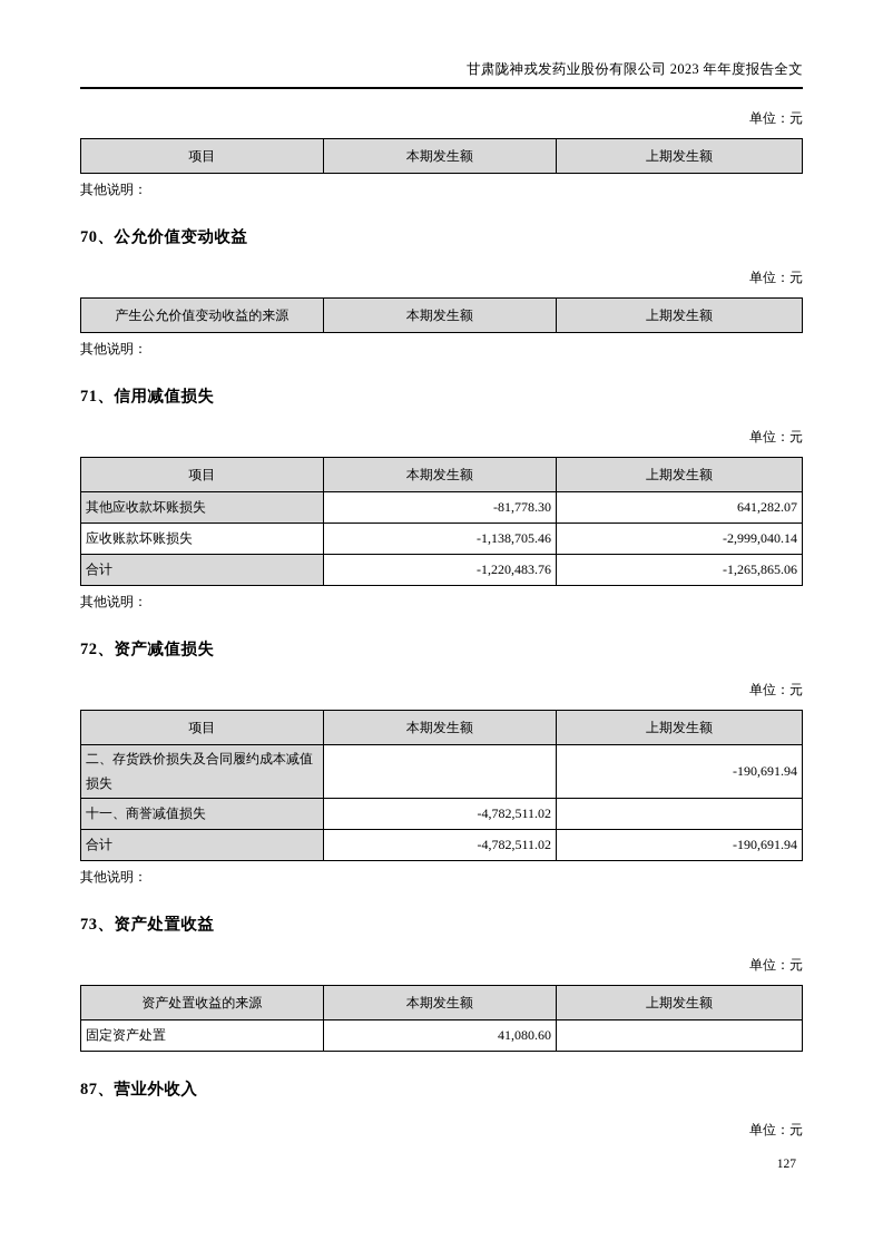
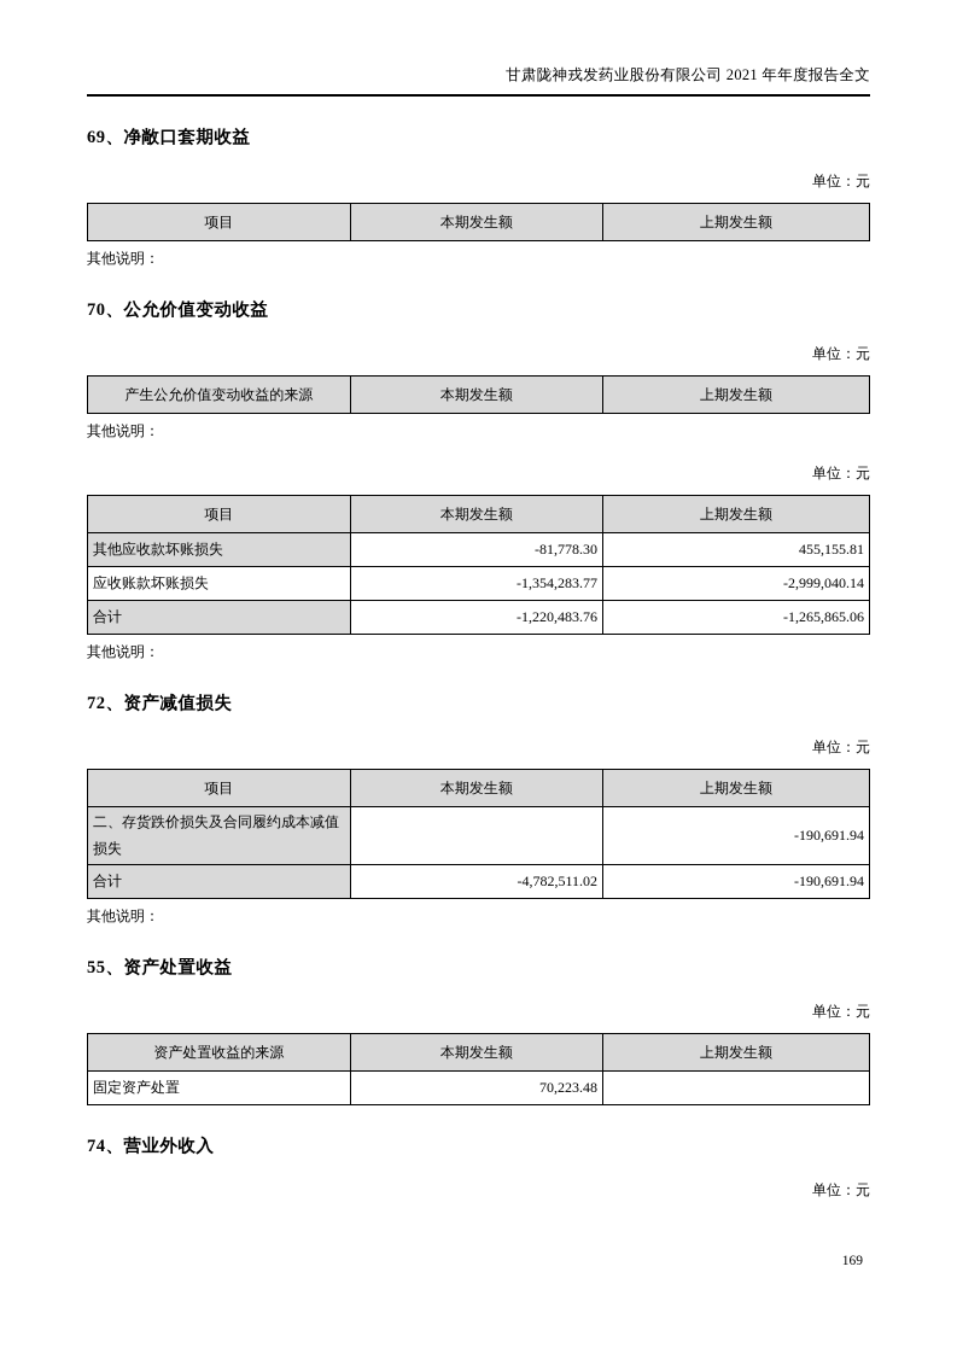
- 甘肃陇神戎发药业股份有限公司 2023 年年度报告全文
+ 甘肃陇神戎发药业股份有限公司 2021 年年度报告全文
+ 69、净敞口套期收益
  单位：元
  项目	本期发生额	上期发生额
  其他说明：
  70、公允价值变动收益
  单位：元
  产生公允价值变动收益的来源	本期发生额	上期发生额
  其他说明：
- 71、信用减值损失
  单位：元
  项目	本期发生额	上期发生额
- 其他应收款坏账损失	-81,778.30	641,282.07
+ 其他应收款坏账损失	-81,778.30	455,155.81
- 应收账款坏账损失	-1,138,705.46	-2,999,040.14
+ 应收账款坏账损失	-1,354,283.77	-2,999,040.14
  合计	-1,220,483.76	-1,265,865.06
  其他说明：
  72、资产减值损失
  单位：元
  项目	本期发生额	上期发生额
  二、存货跌价损失及合同履约成本减值损失		-190,691.94
- 十一、商誉减值损失	-4,782,511.02
  合计	-4,782,511.02	-190,691.94
  其他说明：
- 73、资产处置收益
+ 55、资产处置收益
  单位：元
  资产处置收益的来源	本期发生额	上期发生额
- 固定资产处置	41,080.60
+ 固定资产处置	70,223.48
- 87、营业外收入
+ 74、营业外收入
  单位：元
- 127
+ 169
